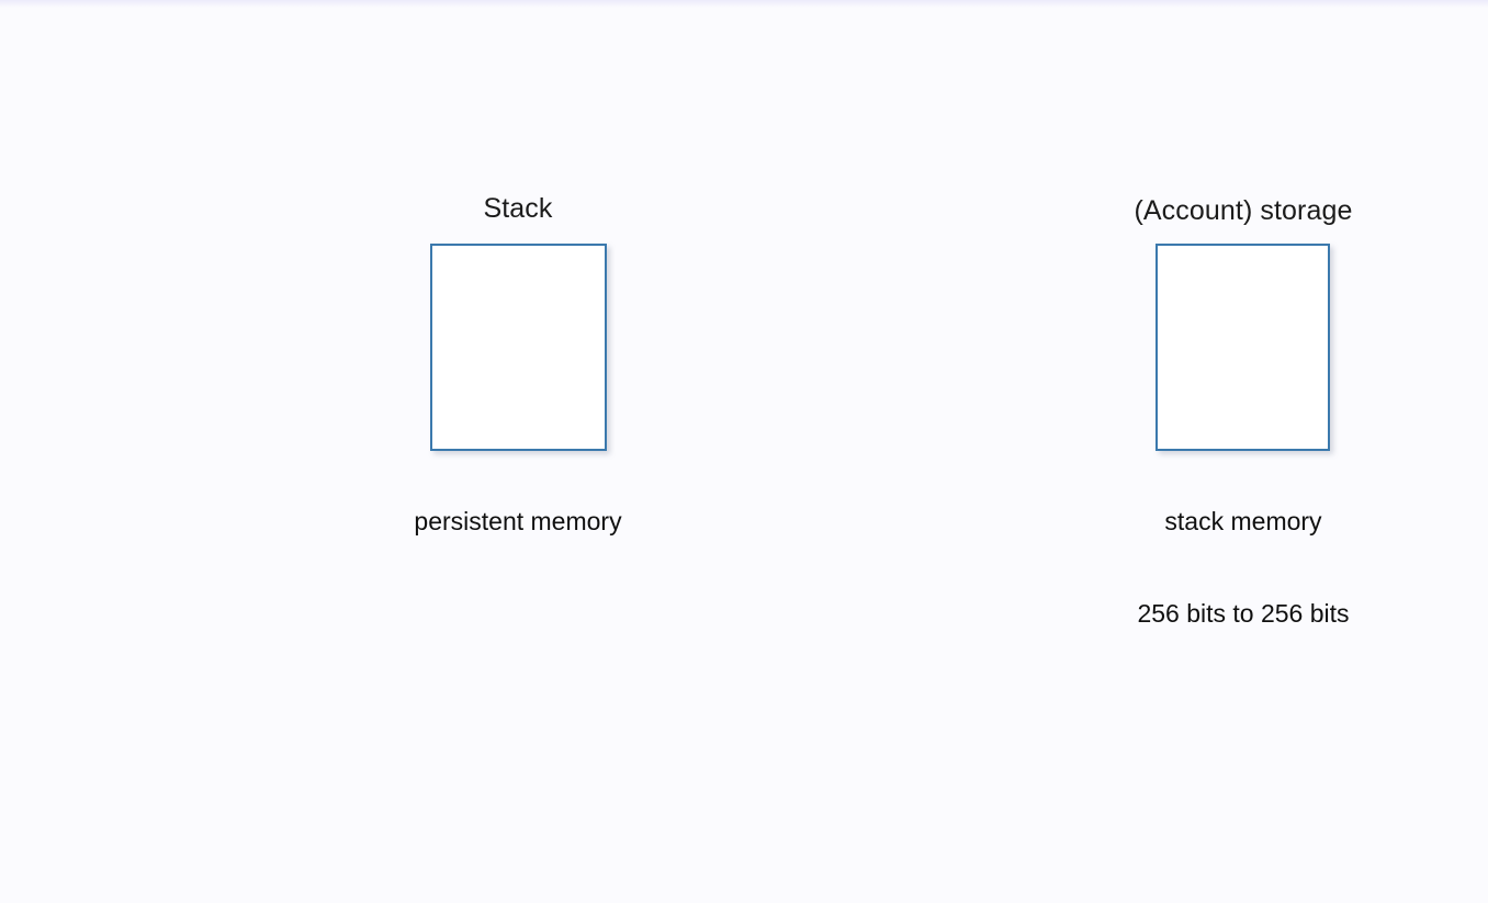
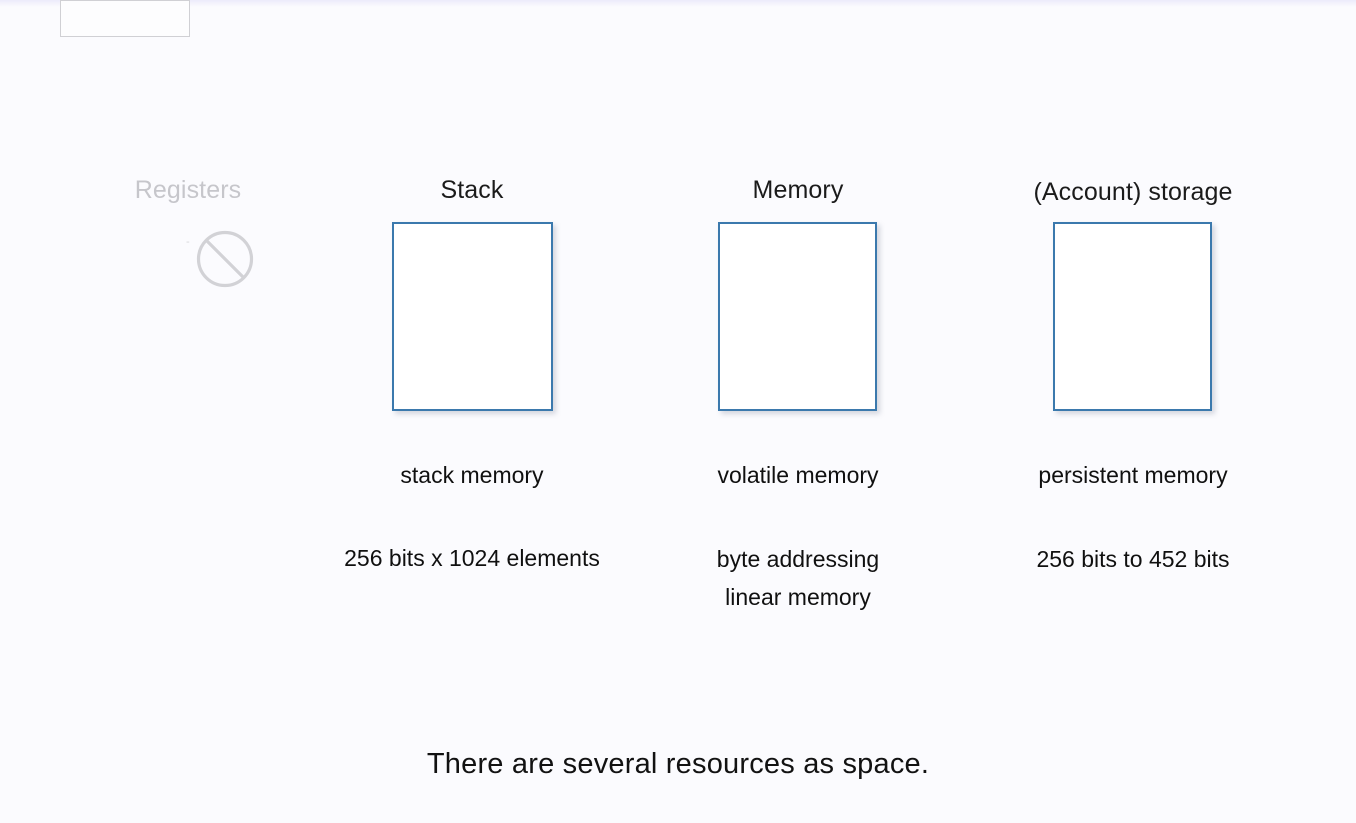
+ Registers
  Stack
- persistent memory
+ stack memory
+ 256 bits x 1024 elements
+ Memory
+ volatile memory
+ byte addressing
+ linear memory
  (Account) storage
- stack memory
+ persistent memory
- 256 bits to 256 bits
+ 256 bits to 452 bits
+ There are several resources as space.
